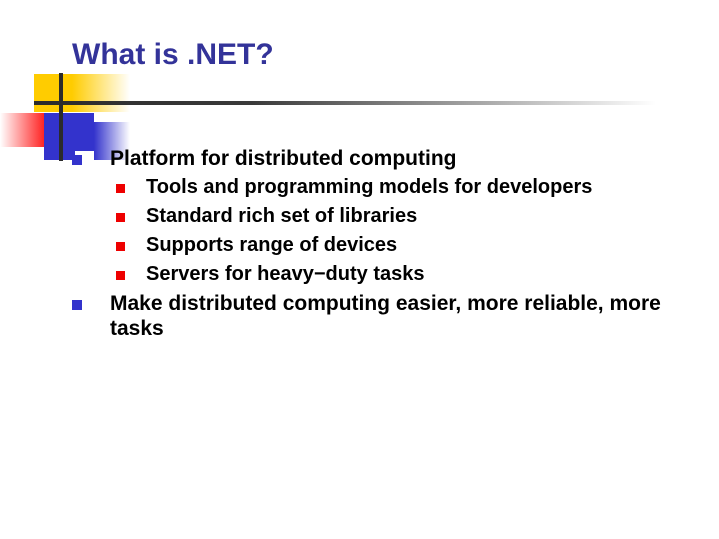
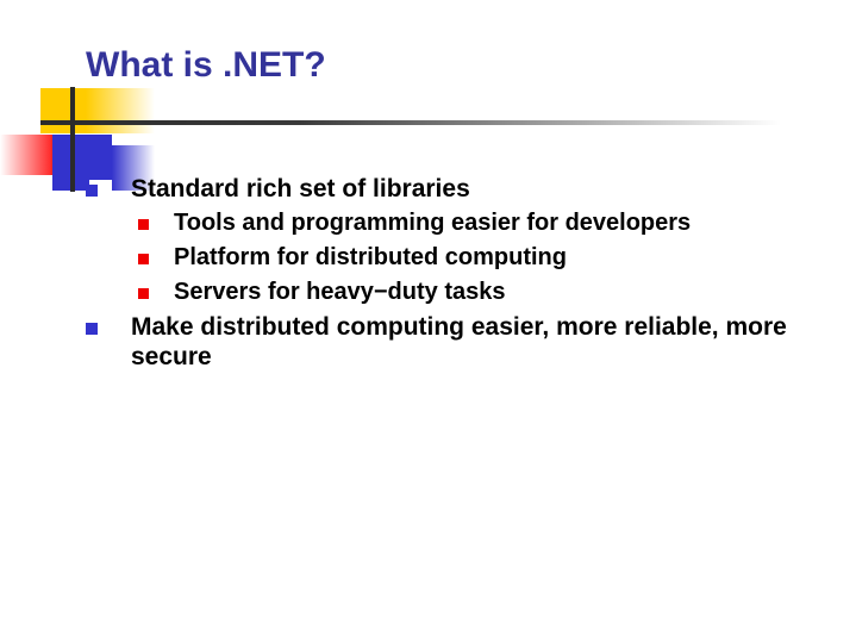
  What is .NET?
- Platform for distributed computing
+ Standard rich set of libraries
- Tools and programming models for developers
+ Tools and programming easier for developers
- Standard rich set of libraries
+ Platform for distributed computing
- Supports range of devices
  Servers for heavy−duty tasks
- Make distributed computing easier, more reliable, more tasks
+ Make distributed computing easier, more reliable, more secure
